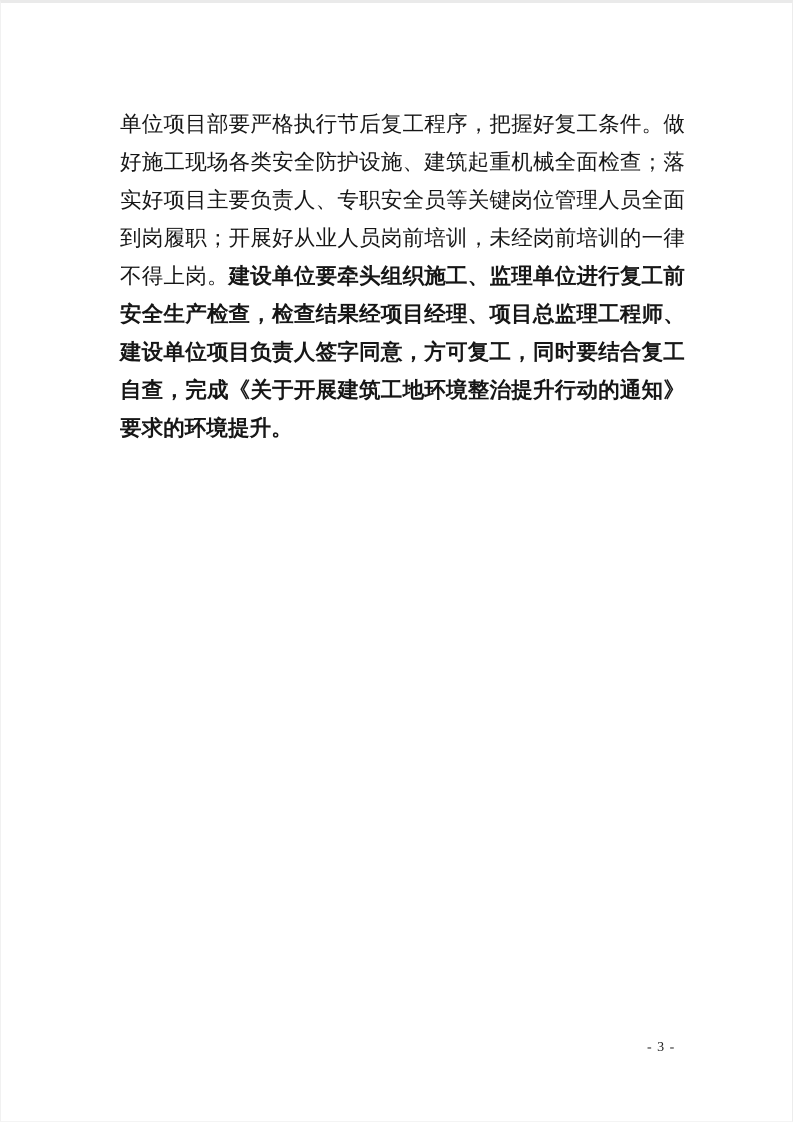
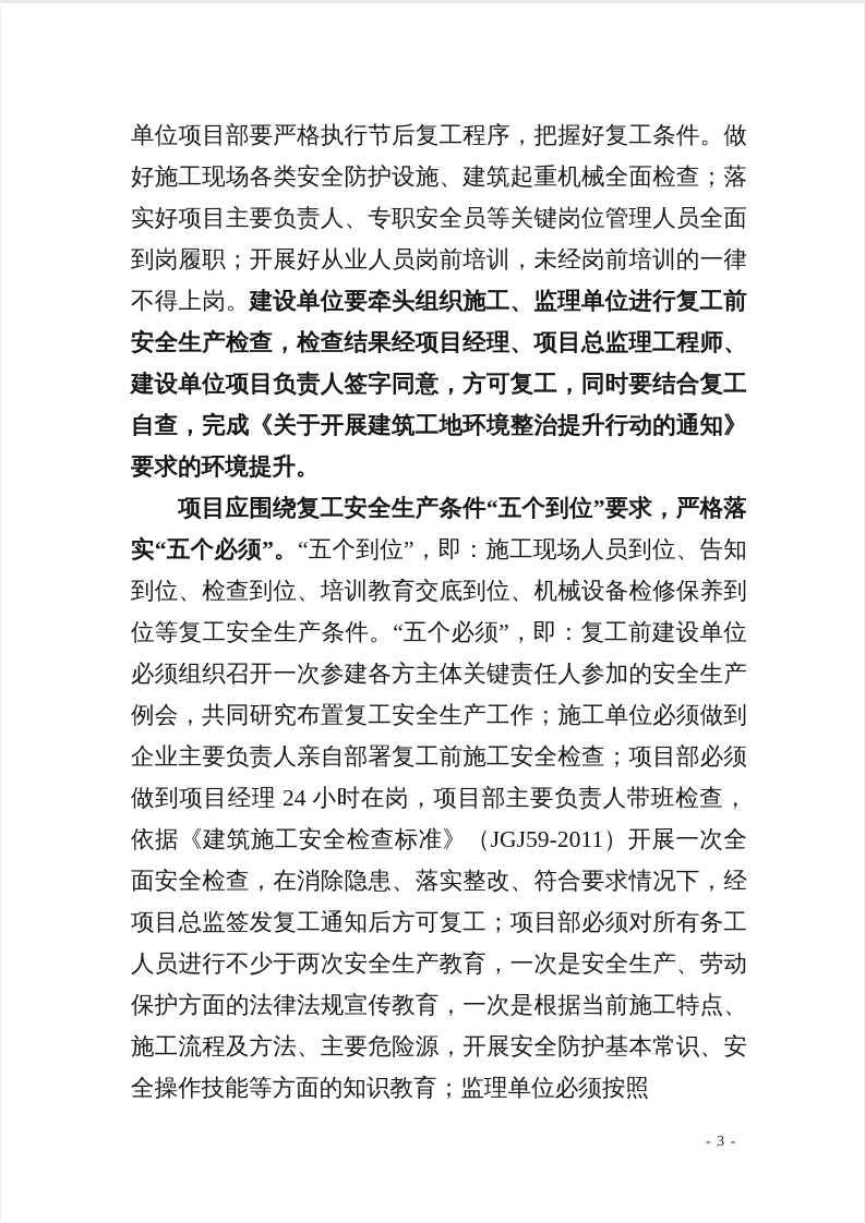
  单位项目部要严格执行节后复工程序，把握好复工条件。做好施工现场各类安全防护设施、建筑起重机械全面检查；落实好项目主要负责人、专职安全员等关键岗位管理人员全面到岗履职；开展好从业人员岗前培训，未经岗前培训的一律不得上岗。建设单位要牵头组织施工、监理单位进行复工前安全生产检查，检查结果经项目经理、项目总监理工程师、建设单位项目负责人签字同意，方可复工，同时要结合复工自查，完成《关于开展建筑工地环境整治提升行动的通知》要求的环境提升。
+ 项目应围绕复工安全生产条件“五个到位”要求，严格落实“五个必须”。“五个到位”，即：施工现场人员到位、告知到位、检查到位、培训教育交底到位、机械设备检修保养到位等复工安全生产条件。“五个必须”，即：复工前建设单位必须组织召开一次参建各方主体关键责任人参加的安全生产例会，共同研究布置复工安全生产工作；施工单位必须做到企业主要负责人亲自部署复工前施工安全检查；项目部必须做到项目经理 24 小时在岗，项目部主要负责人带班检查，依据《建筑施工安全检查标准》（JGJ59-2011）开展一次全面安全检查，在消除隐患、落实整改、符合要求情况下，经项目总监签发复工通知后方可复工；项目部必须对所有务工人员进行不少于两次安全生产教育，一次是安全生产、劳动保护方面的法律法规宣传教育，一次是根据当前施工特点、施工流程及方法、主要危险源，开展安全防护基本常识、安全操作技能等方面的知识教育；监理单位必须按照
  - 3 -
